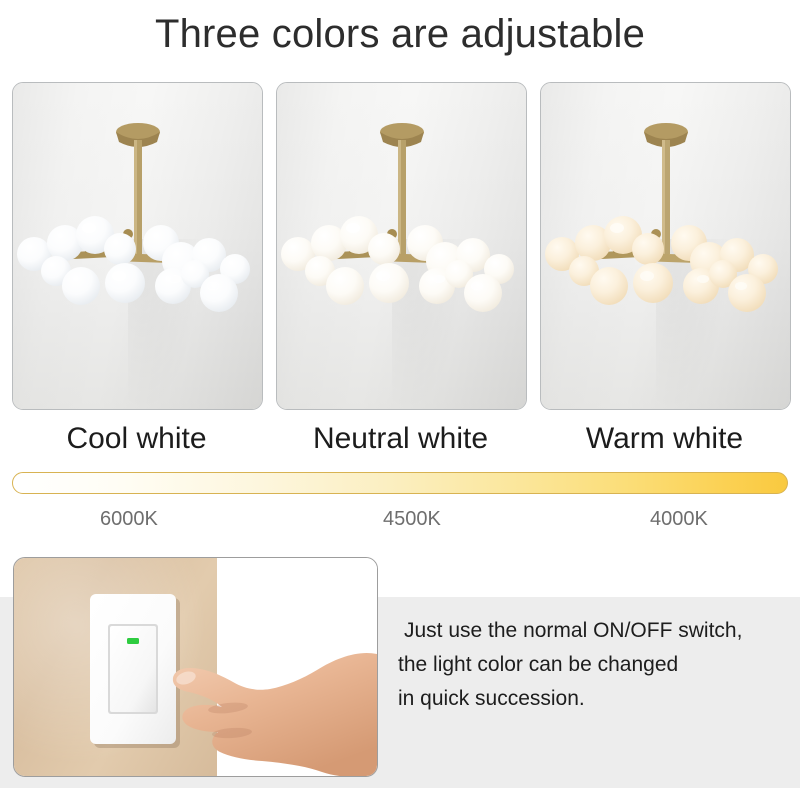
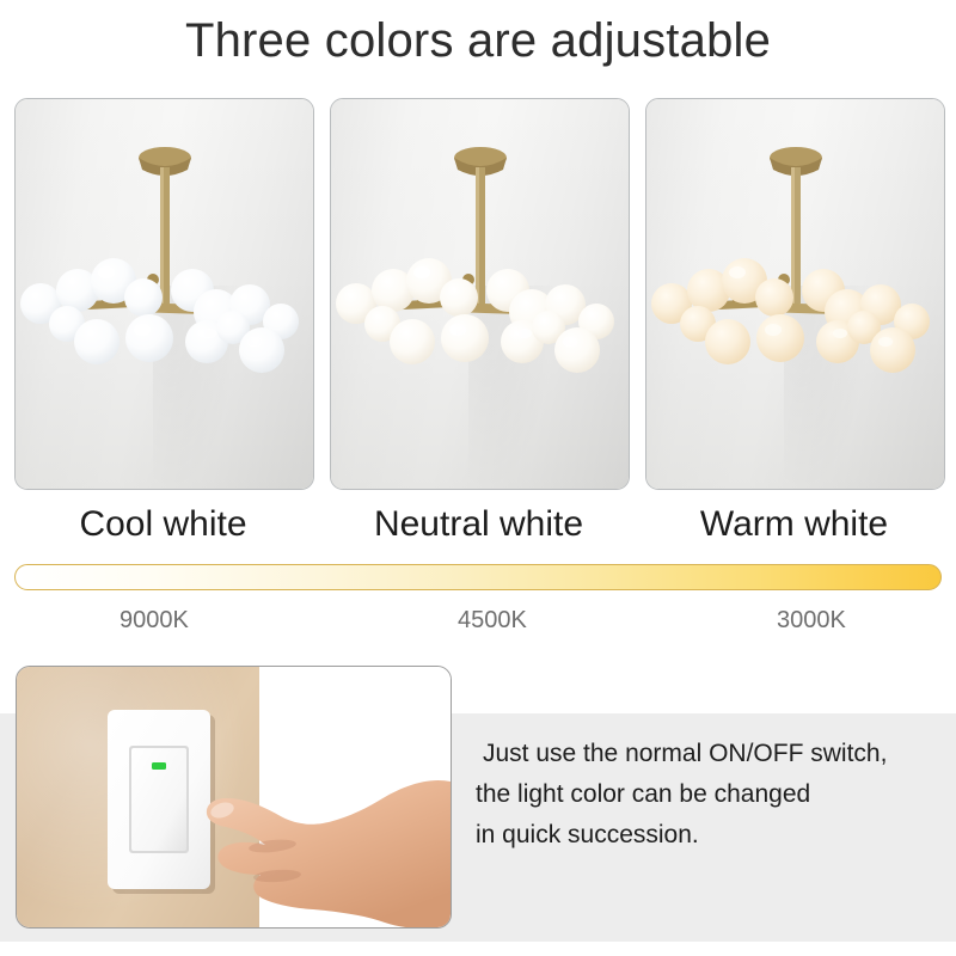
  Three colors are adjustable
  Cool white
  Neutral white
  Warm white
- 6000K
+ 9000K
  4500K
- 4000K
+ 3000K
  Just use the normal ON/OFF switch,
  the light color can be changed
  in quick succession.
